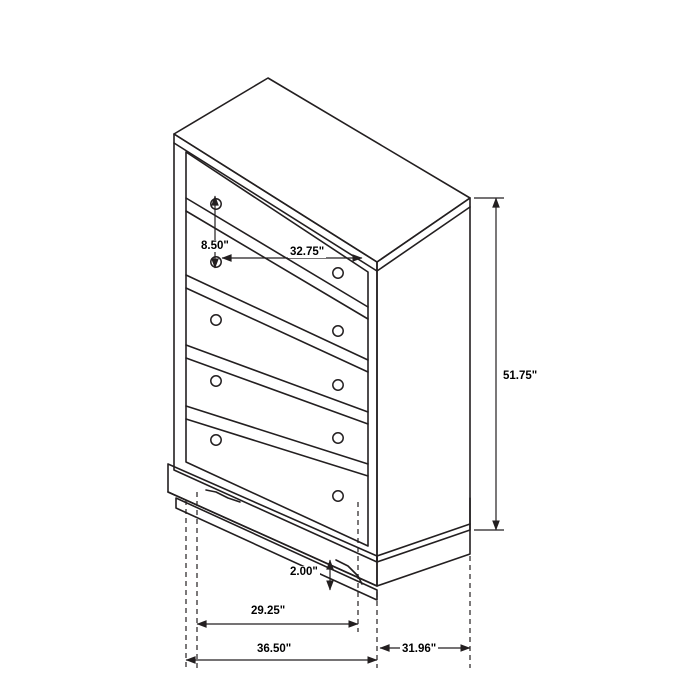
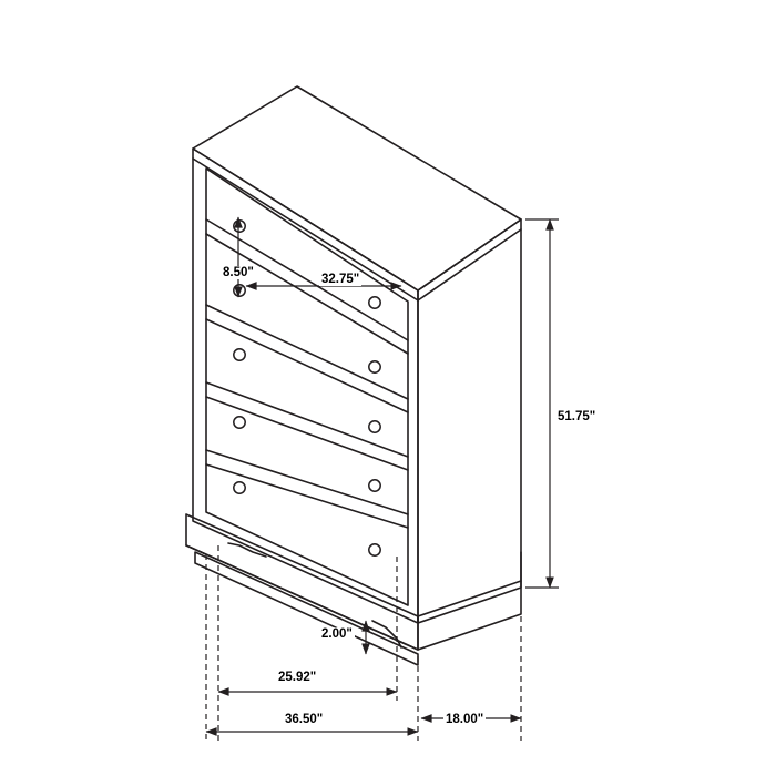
  8.50"
  32.75"
  51.75"
  2.00"
- 29.25"
+ 25.92"
  36.50"
- 31.96"
+ 18.00"
